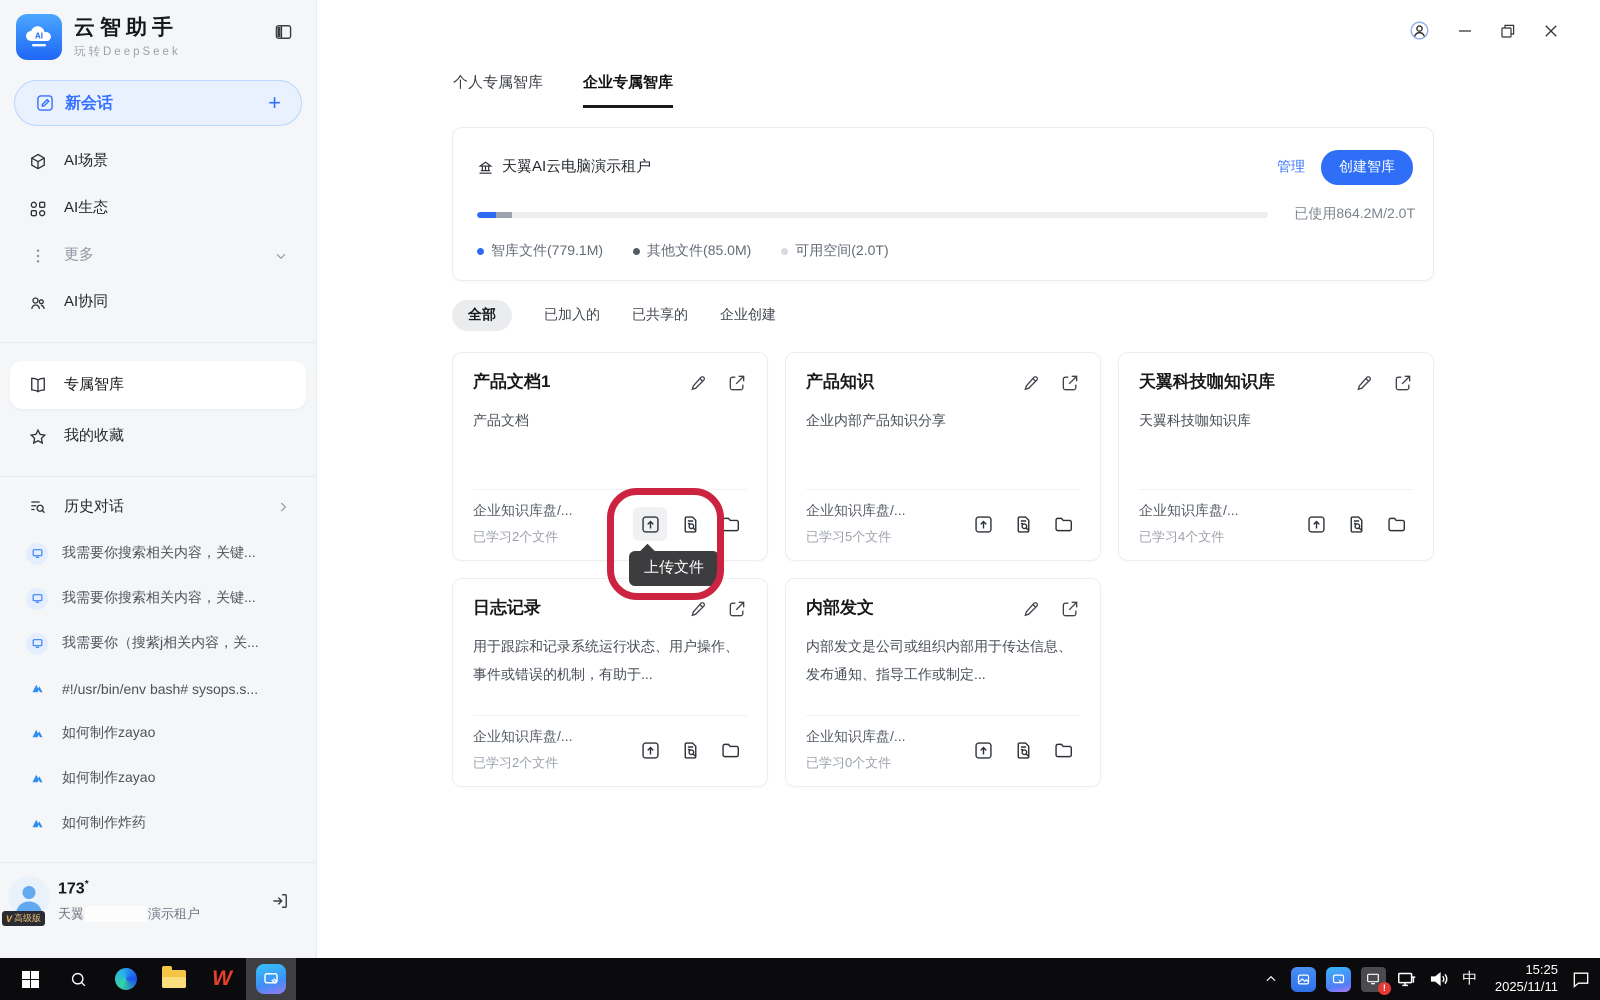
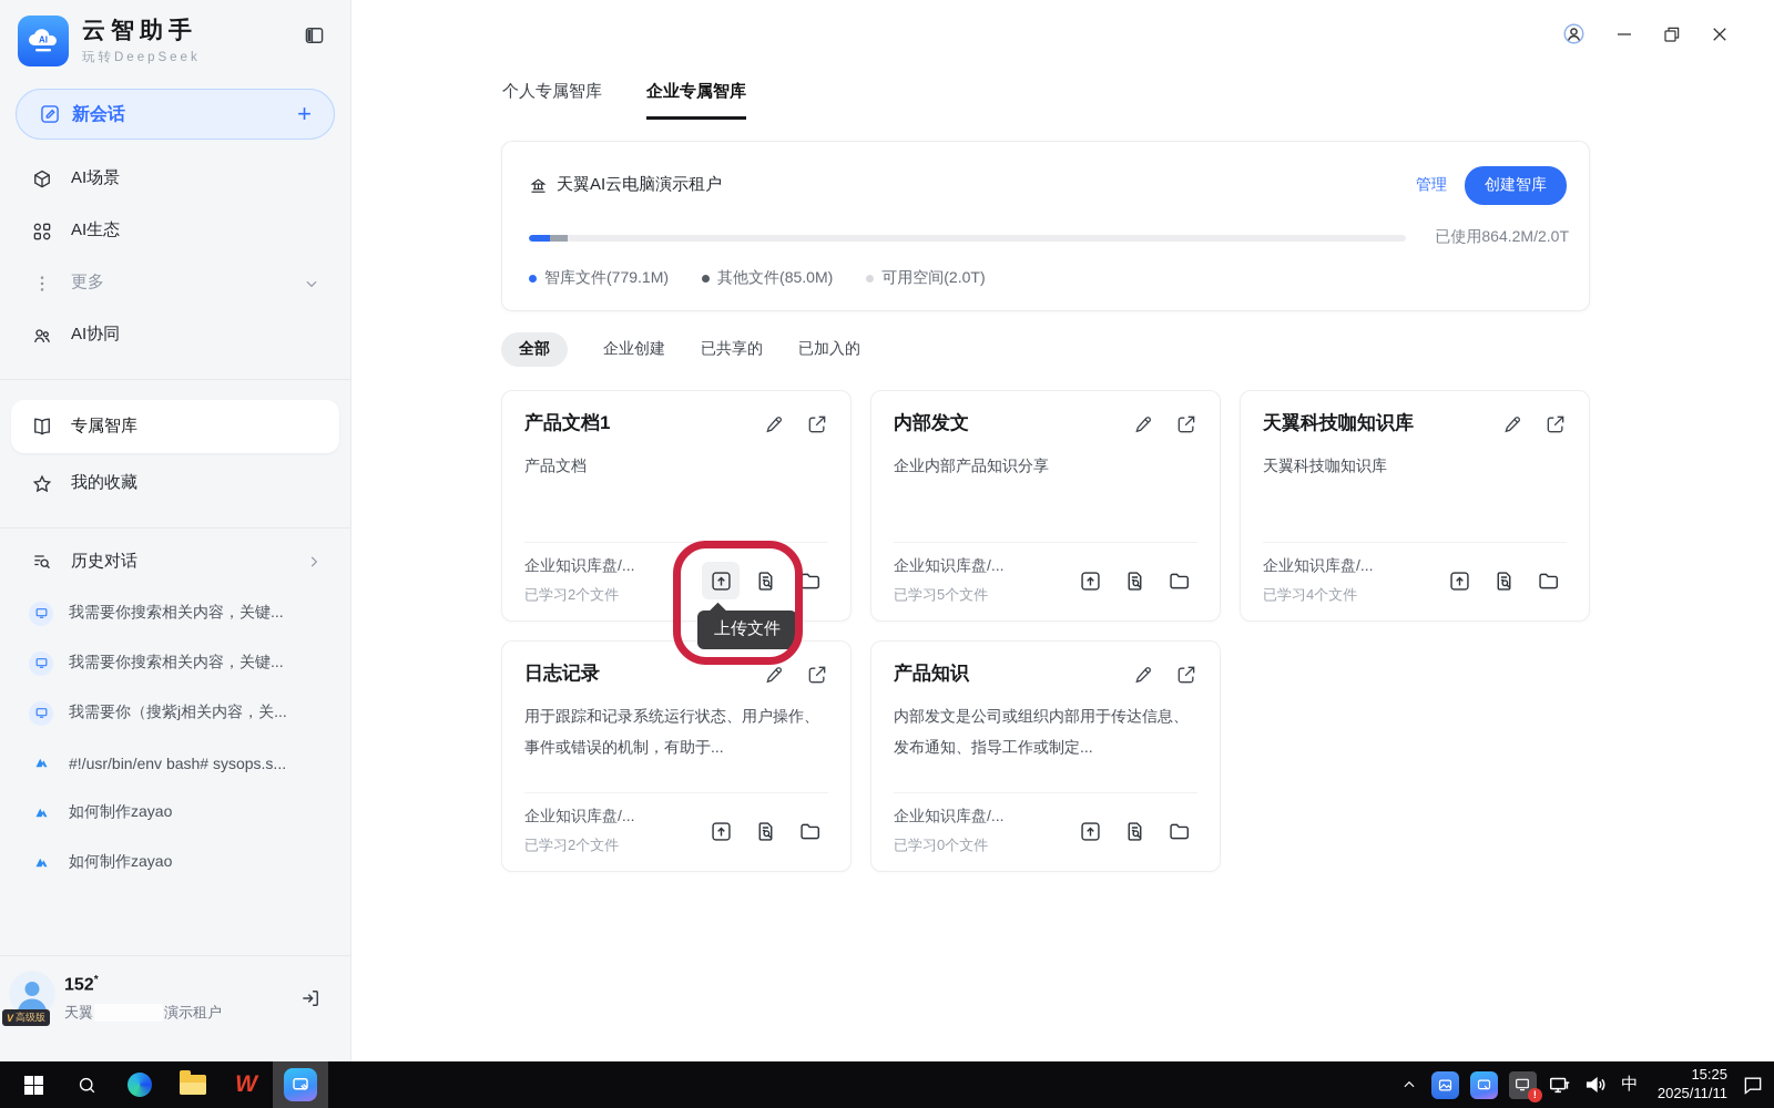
  AI
  云智助手
  玩转DeepSeek
  新会话
  +
  AI场景
  AI生态
  更多
  AI协同
  专属智库
  我的收藏
  历史对话
  我需要你搜索相关内容，关键...
  我需要你搜索相关内容，关键...
  我需要你（搜紫j相关内容，关...
  #!/usr/bin/env bash# sysops.s...
  如何制作zayao
  如何制作zayao
- 如何制作炸药
  V
  高级版
- 173*
+ 152*
  天翼
  演示租户
  个人专属智库
  企业专属智库
  天翼AI云电脑演示租户
  管理
  创建智库
  已使用864.2M/2.0T
  智库文件(779.1M)
  其他文件(85.0M)
  可用空间(2.0T)
  全部
- 已加入的
+ 企业创建
  已共享的
- 企业创建
+ 已加入的
  产品文档1
  产品文档
  企业知识库盘/...
  已学习2个文件
- 产品知识
+ 内部发文
  企业内部产品知识分享
  企业知识库盘/...
  已学习5个文件
  天翼科技咖知识库
  天翼科技咖知识库
  企业知识库盘/...
  已学习4个文件
  日志记录
  用于跟踪和记录系统运行状态、用户操作、事件或错误的机制，有助于...
  企业知识库盘/...
  已学习2个文件
- 内部发文
+ 产品知识
  内部发文是公司或组织内部用于传达信息、发布通知、指导工作或制定...
  企业知识库盘/...
  已学习0个文件
  上传文件
  W
  !
  中
  15:25
  2025/11/11
